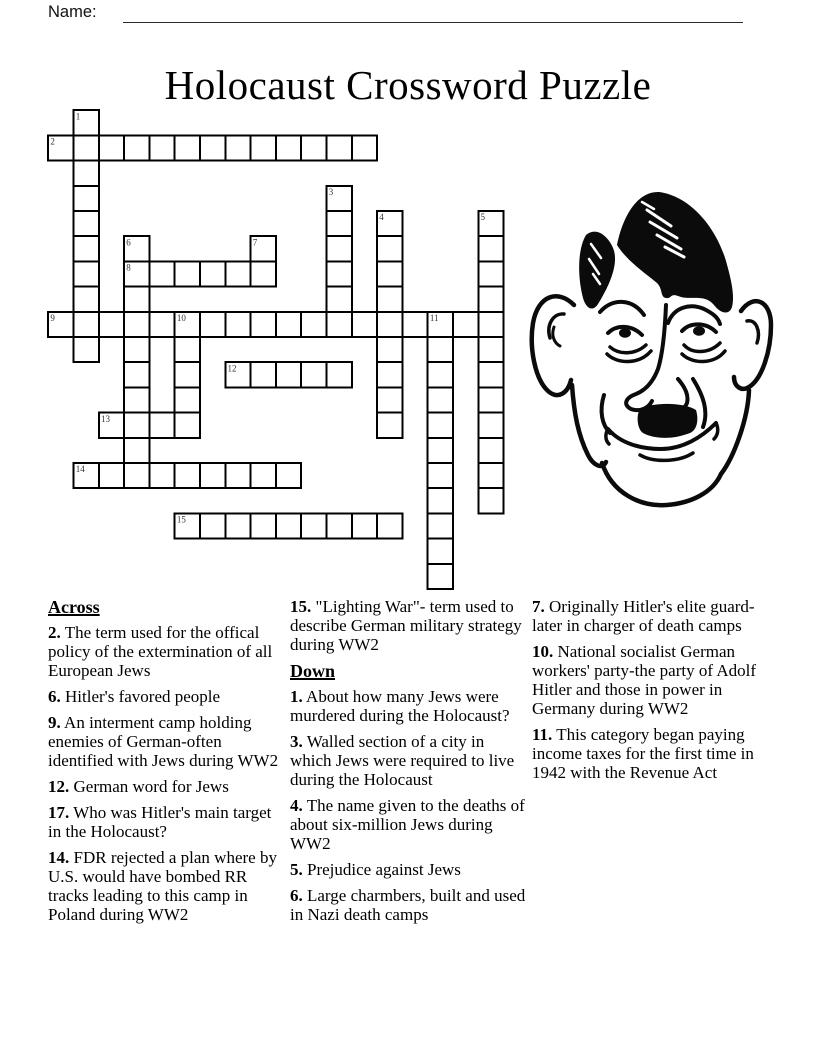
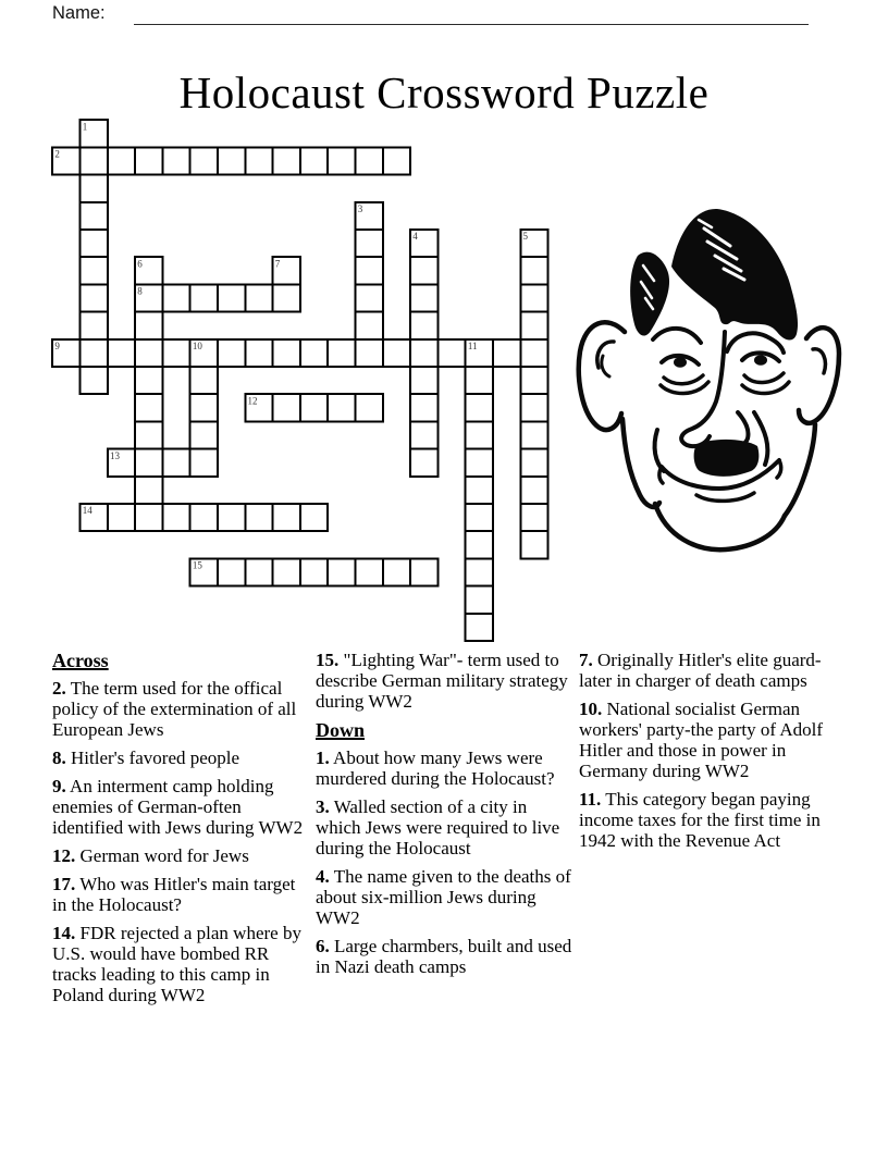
  Name:
  Holocaust Crossword Puzzle
  1
  2
  3
  4
  5
  6
  7
  8
  9
  10
  11
  12
  13
  14
  15
  Across
  2. The term used for the offical policy of the extermination of all European Jews
- 6. Hitler's favored people
+ 8. Hitler's favored people
  9. An interment camp holding enemies of German-often identified with Jews during WW2
  12. German word for Jews
  17. Who was Hitler's main target in the Holocaust?
  14. FDR rejected a plan where by U.S. would have bombed RR tracks leading to this camp in Poland during WW2
  15. "Lighting War"- term used to describe German military strategy during WW2
  Down
  1. About how many Jews were murdered during the Holocaust?
  3. Walled section of a city in which Jews were required to live during the Holocaust
  4. The name given to the deaths of about six-million Jews during WW2
- 5. Prejudice against Jews
  6. Large charmbers, built and used in Nazi death camps
  7. Originally Hitler's elite guard- later in charger of death camps
  10. National socialist German workers' party-the party of Adolf Hitler and those in power in Germany during WW2
  11. This category began paying income taxes for the first time in 1942 with the Revenue Act
